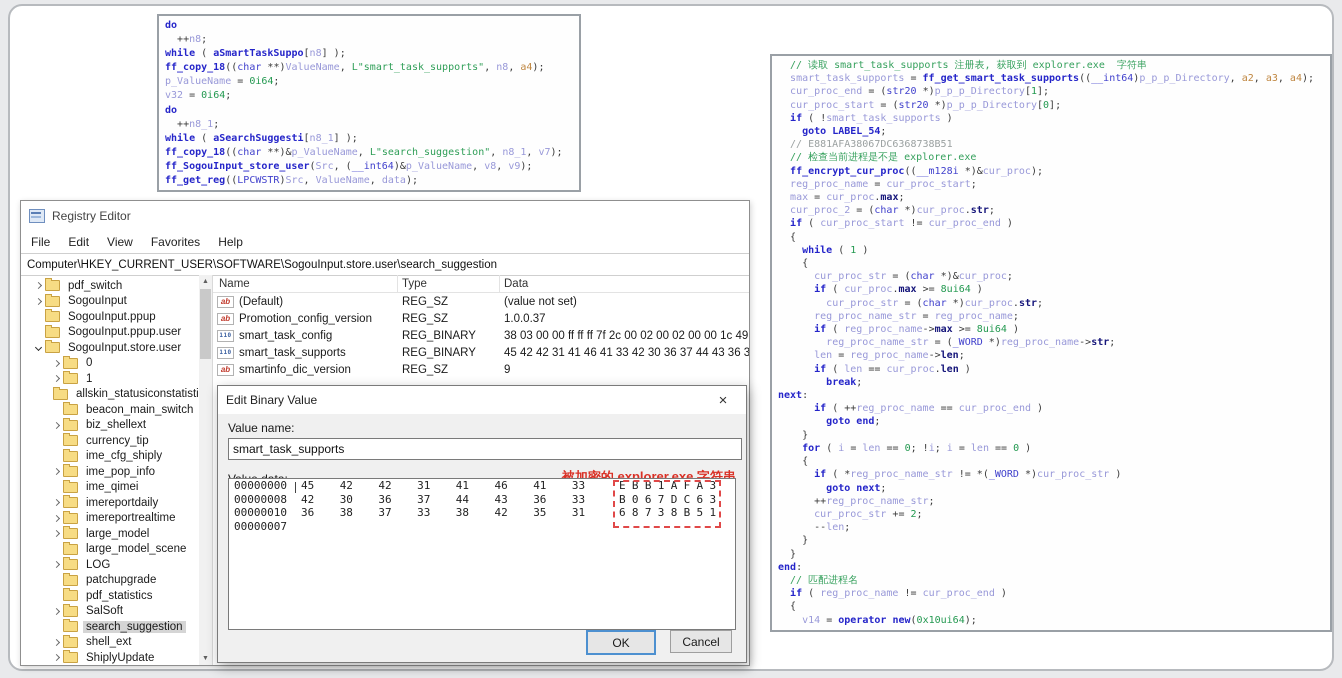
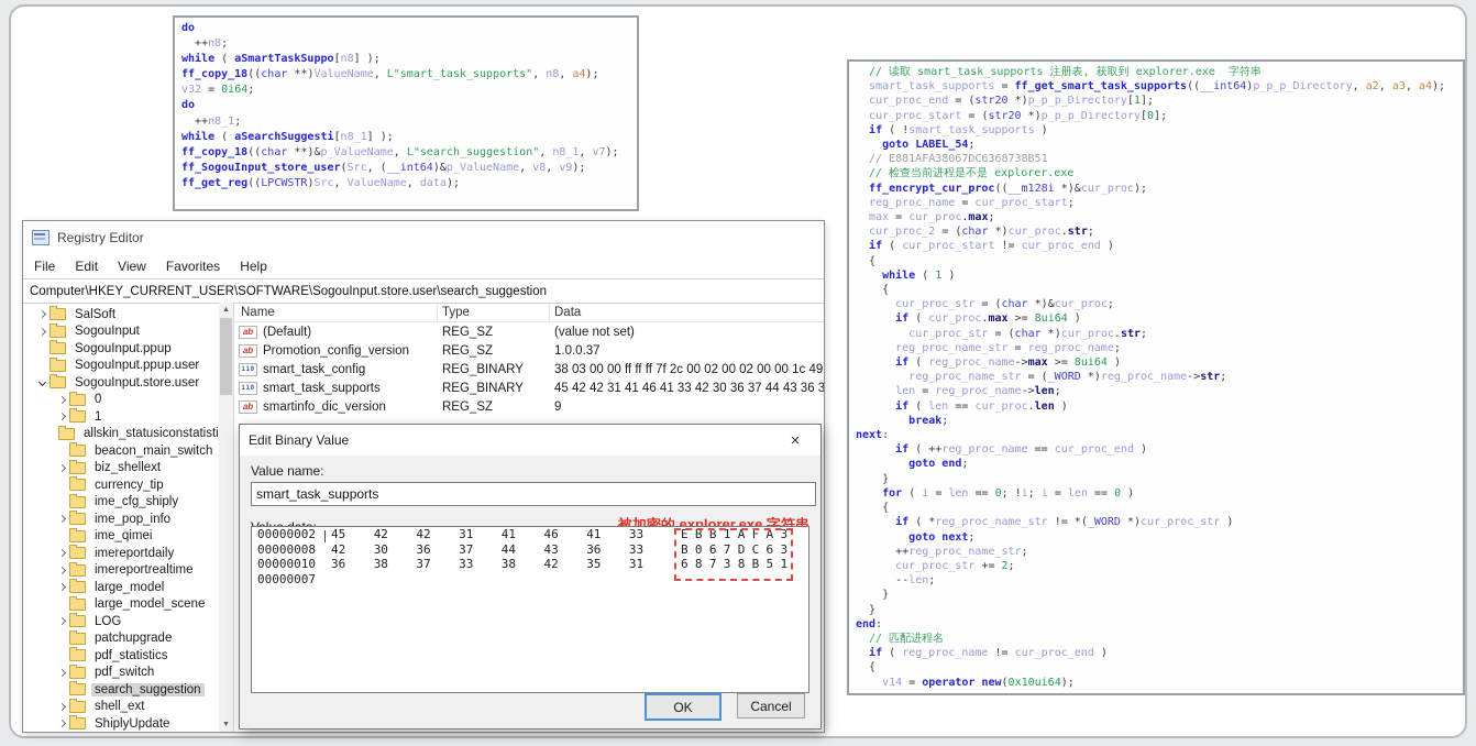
  do
  ++n8;
  while ( aSmartTaskSuppo[n8] );
  ff_copy_18((char **)ValueName, L"smart_task_supports", n8, a4);
- p_ValueName = 0i64;
  v32 = 0i64;
  do
  ++n8_1;
  while ( aSearchSuggesti[n8_1] );
  ff_copy_18((char **)&p_ValueName, L"search_suggestion", n8_1, v7);
  ff_SogouInput_store_user(Src, (__int64)&p_ValueName, v8, v9);
  ff_get_reg((LPCWSTR)Src, ValueName, data);
  // 读取 smart_task_supports 注册表, 获取到 explorer.exe 字符串
  smart_task_supports = ff_get_smart_task_supports((__int64)p_p_p_Directory, a2, a3, a4);
  cur_proc_end = (str20 *)p_p_p_Directory[1];
  cur_proc_start = (str20 *)p_p_p_Directory[0];
  if ( !smart_task_supports )
  goto LABEL_54;
  // E881AFA38067DC6368738B51
  // 检查当前进程是不是 explorer.exe
  ff_encrypt_cur_proc((__m128i *)&cur_proc);
  reg_proc_name = cur_proc_start;
  max = cur_proc.max;
  cur_proc_2 = (char *)cur_proc.str;
  if ( cur_proc_start != cur_proc_end )
  {
  while ( 1 )
  {
  cur_proc_str = (char *)&cur_proc;
  if ( cur_proc.max >= 8ui64 )
  cur_proc_str = (char *)cur_proc.str;
  reg_proc_name_str = reg_proc_name;
  if ( reg_proc_name->max >= 8ui64 )
  reg_proc_name_str = (_WORD *)reg_proc_name->str;
  len = reg_proc_name->len;
  if ( len == cur_proc.len )
  break;
  next:
  if ( ++reg_proc_name == cur_proc_end )
  goto end;
  }
  for ( i = len == 0; !i; i = len == 0 )
  {
  if ( *reg_proc_name_str != *(_WORD *)cur_proc_str )
  goto next;
  ++reg_proc_name_str;
  cur_proc_str += 2;
  --len;
  }
  }
  end:
  // 匹配进程名
  if ( reg_proc_name != cur_proc_end )
  {
  v14 = operator new(0x10ui64);
  Registry Editor
  File
  Edit
  View
  Favorites
  Help
  Computer\HKEY_CURRENT_USER\SOFTWARE\SogouInput.store.user\search_suggestion
- pdf_switch
+ SalSoft
  SogouInput
  SogouInput.ppup
  SogouInput.ppup.user
  SogouInput.store.user
  0
  1
  allskin_statusiconstatisti
  beacon_main_switch
  biz_shellext
  currency_tip
  ime_cfg_shiply
  ime_pop_info
  ime_qimei
  imereportdaily
  imereportrealtime
  large_model
  large_model_scene
  LOG
  patchupgrade
  pdf_statistics
- SalSoft
+ pdf_switch
  search_suggestion
  shell_ext
  ShiplyUpdate
  Name
  Type
  Data
  ab
  (Default)
  REG_SZ
  (value not set)
  ab
  Promotion_config_version
  REG_SZ
  1.0.0.37
  smart_task_config
  REG_BINARY
  38 03 00 00 ff ff ff 7f 2c 00 02 00 02 00 00 1c 49
  smart_task_supports
  REG_BINARY
  45 42 42 31 41 46 41 33 42 30 36 37 44 43 36 3
  ab
  smartinfo_dic_version
  REG_SZ
  9
  Edit Binary Value
  ×
  Value name:
  smart_task_supports
  被加密的 explorer.exe 字符串
- 00000000
+ 00000002
  45
  42
  42
  31
  41
  46
  41
  33
  EBB1AFA3
  00000008
  42
  30
  36
  37
  44
  43
  36
  33
  B067DC63
  00000010
  36
  38
  37
  33
  38
  42
  35
  31
  68738B51
  00000007
  OK
  Cancel
